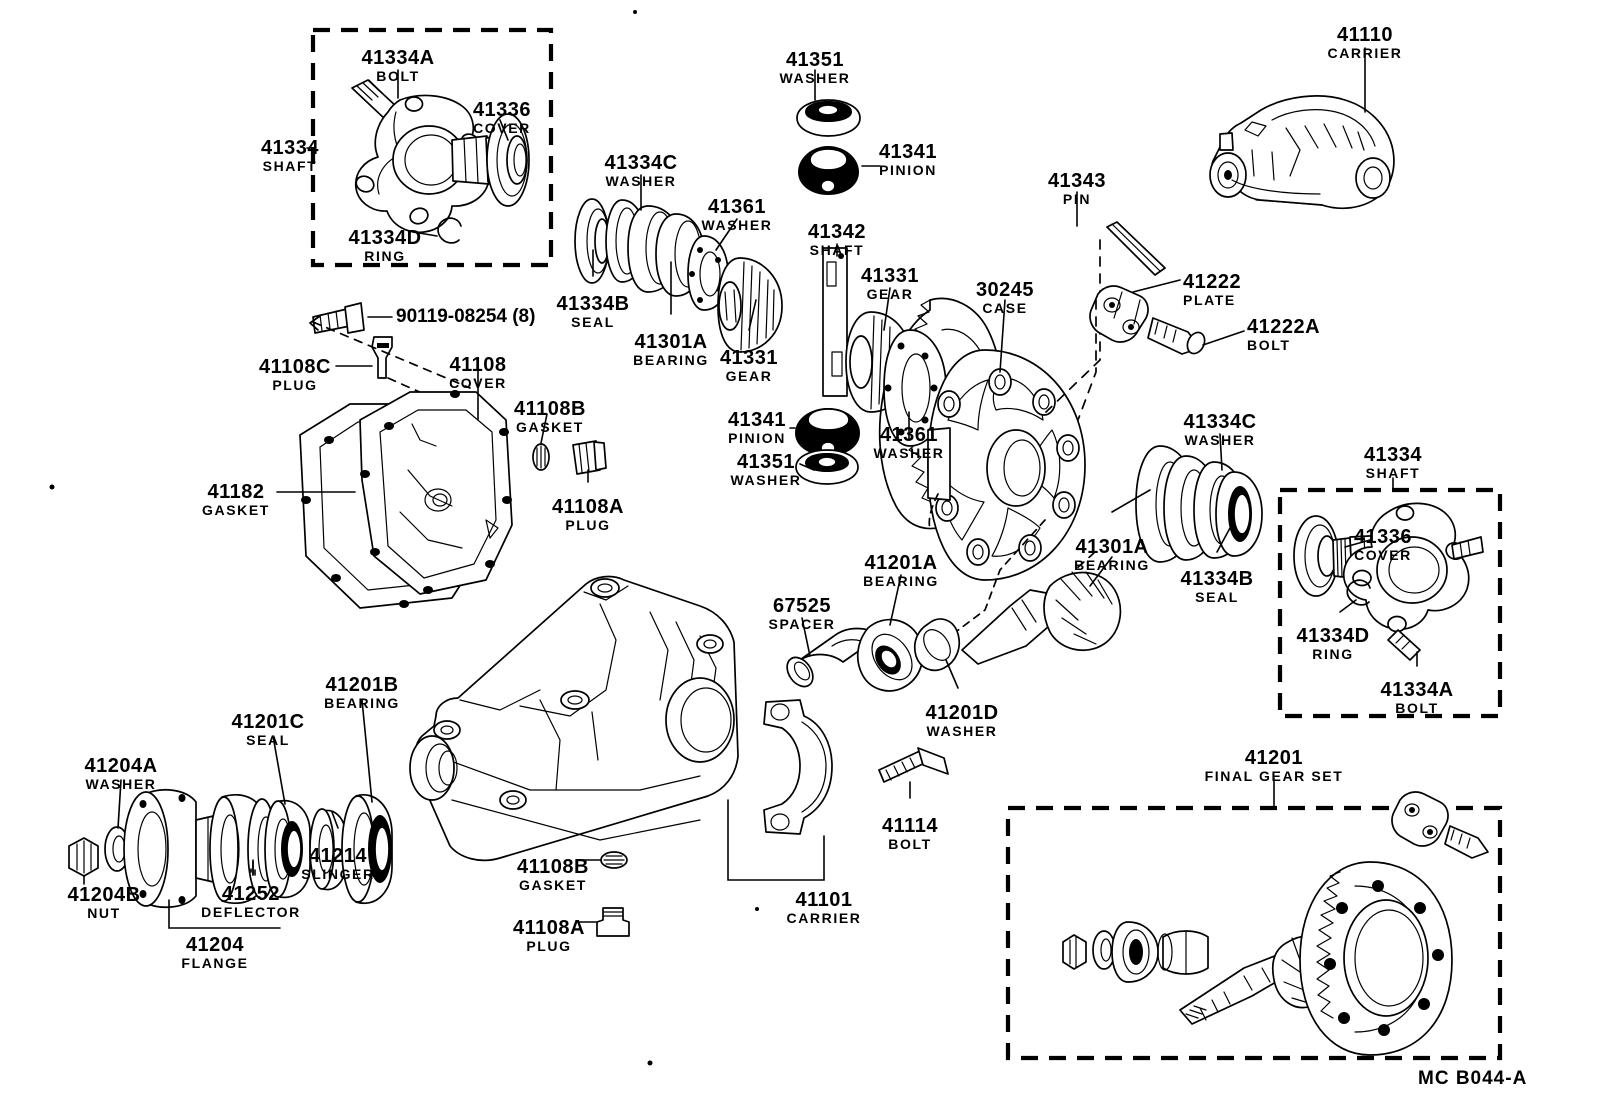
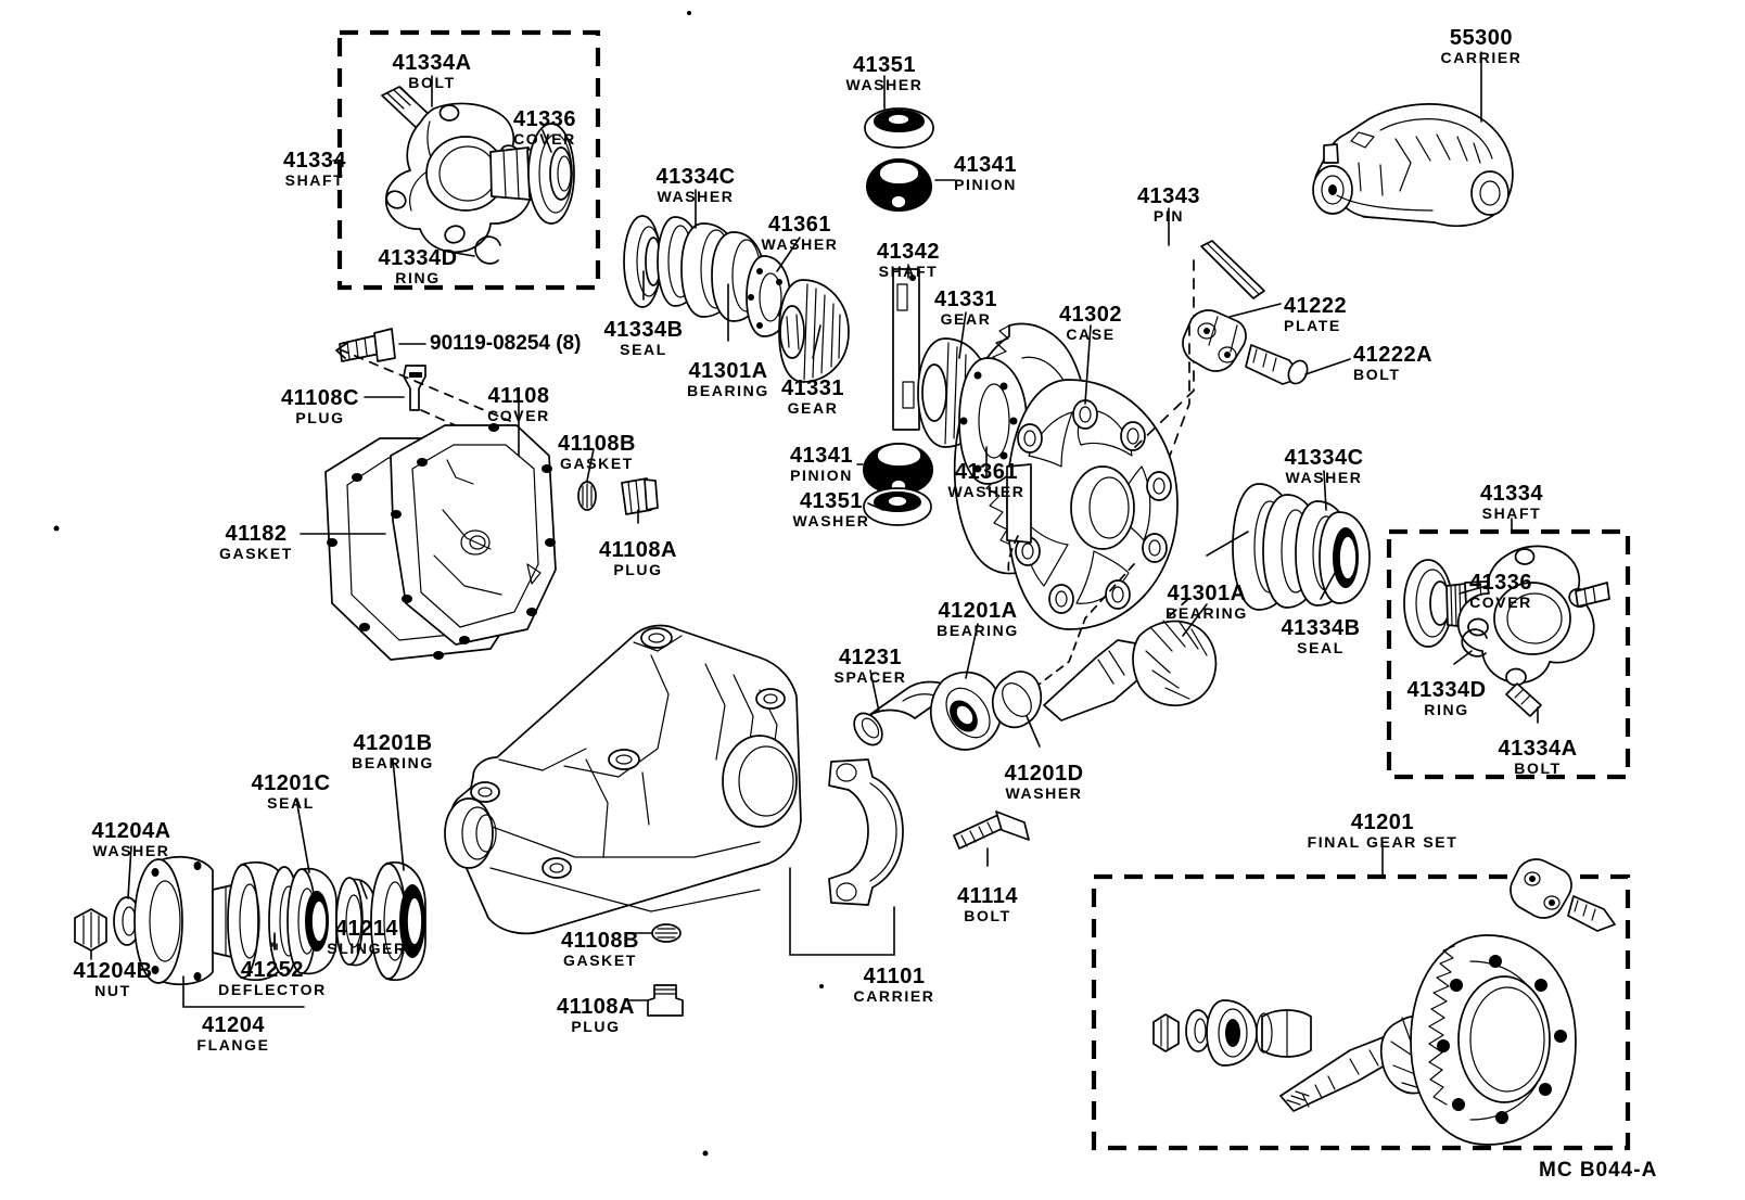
  41334
  SHAFT
  41334A
  BOLT
  41336
  COVER
  41334D
  RING
  41351
  WASHER
  41341
  PINION
- 41110
+ 55300
  CARRIER
  41334C
  WASHER
  41361
  WASHER
  41342
  SHAFT
  41331
  GEAR
- 30245
+ 41302
  CASE
  41343
  PIN
  41222
  PLATE
  41222A
  BOLT
  41334B
  SEAL
  41301A
  BEARING
  41331
  GEAR
  41341
  PINION
  41351
  WASHER
  41361
  WASHER
  41334C
  WASHER
  41334
  SHAFT
  41336
  COVER
  41301A
  BEARING
  41334B
  SEAL
  41334D
  RING
  41334A
  BOLT
  41108C
  PLUG
  41108
  COVER
  41108B
  GASKET
  41108A
  PLUG
  41182
  GASKET
  41201A
  BEARING
- 67525
+ 41231
  SPACER
  41201D
  WASHER
  41114
  BOLT
  41101
  CARRIER
  41201B
  BEARING
  41201C
  SEAL
  41204A
  WASHER
  41214
  SLINGER
  41204B
  NUT
  41252
  DEFLECTOR
  41204
  FLANGE
  41108B
  GASKET
  41108A
  PLUG
  41201
  FINAL GEAR SET
  90119-08254 (8)
  MC B044-A
